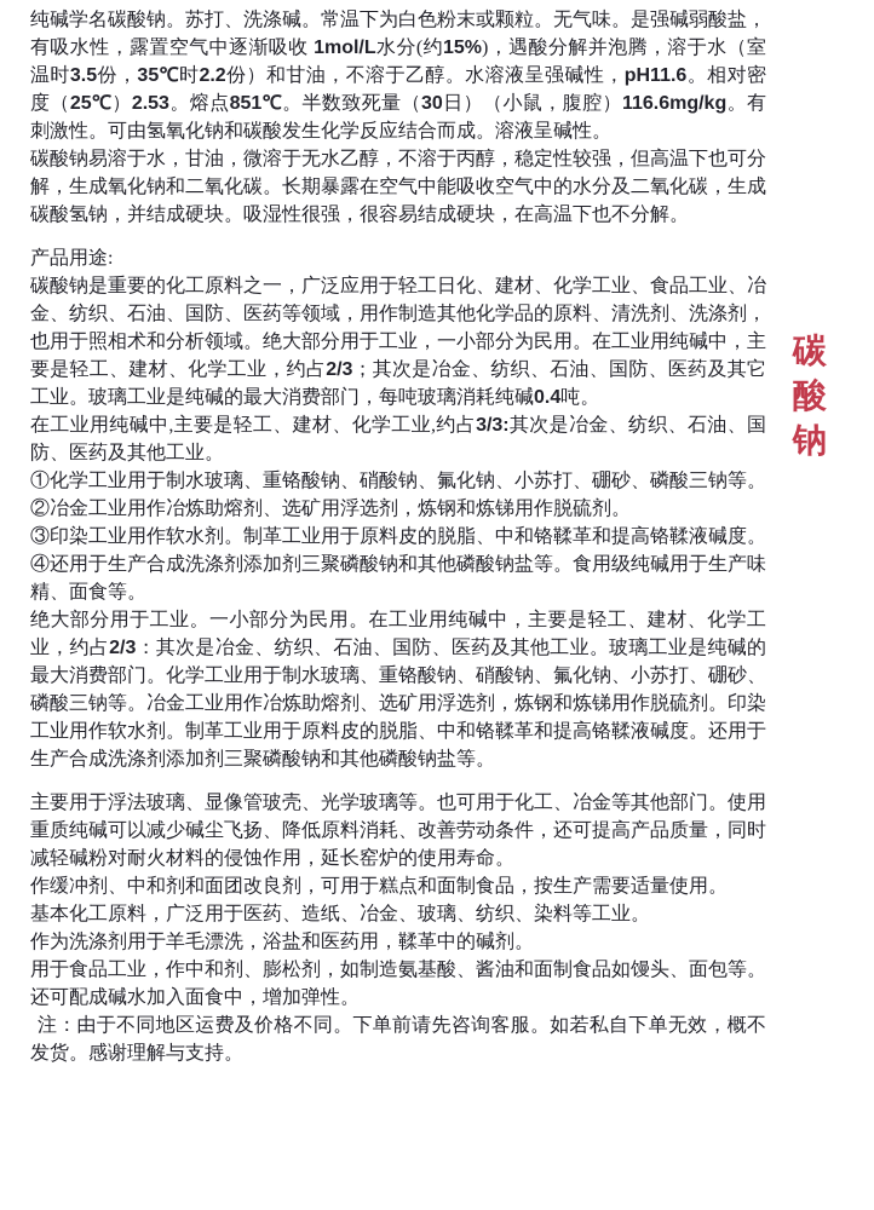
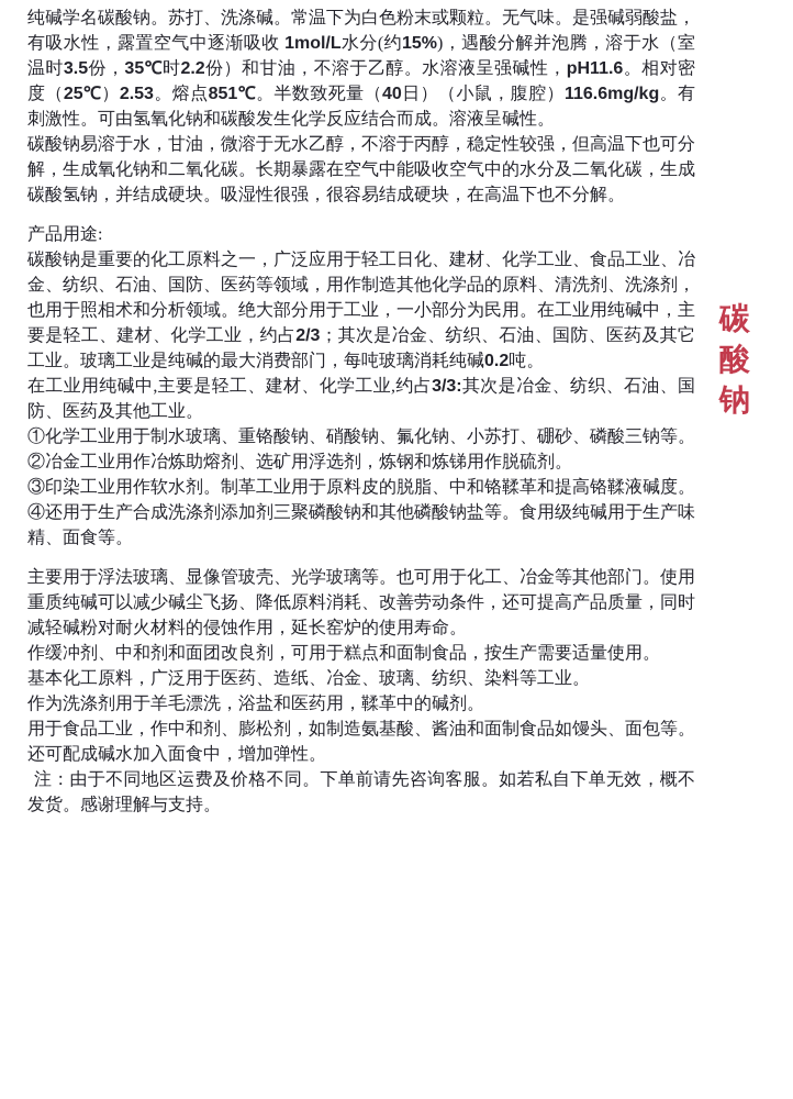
- 纯碱学名碳酸钠。苏打、洗涤碱。常温下为白色粉末或颗粒。无气味。是强碱弱酸盐，有吸水性，露置空气中逐渐吸收 1mol/L水分(约15%)，遇酸分解并泡腾，溶于水（室温时3.5份，35℃时2.2份）和甘油，不溶于乙醇。水溶液呈强碱性，pH11.6。相对密度（25℃）2.53。熔点851℃。半数致死量（30日）（小鼠，腹腔）116.6mg/kg。有刺激性。可由氢氧化钠和碳酸发生化学反应结合而成。溶液呈碱性。
+ 纯碱学名碳酸钠。苏打、洗涤碱。常温下为白色粉末或颗粒。无气味。是强碱弱酸盐，有吸水性，露置空气中逐渐吸收 1mol/L水分(约15%)，遇酸分解并泡腾，溶于水（室温时3.5份，35℃时2.2份）和甘油，不溶于乙醇。水溶液呈强碱性，pH11.6。相对密度（25℃）2.53。熔点851℃。半数致死量（40日）（小鼠，腹腔）116.6mg/kg。有刺激性。可由氢氧化钠和碳酸发生化学反应结合而成。溶液呈碱性。
  碳酸钠易溶于水，甘油，微溶于无水乙醇，不溶于丙醇，稳定性较强，但高温下也可分解，生成氧化钠和二氧化碳。长期暴露在空气中能吸收空气中的水分及二氧化碳，生成碳酸氢钠，并结成硬块。吸湿性很强，很容易结成硬块，在高温下也不分解。
  产品用途:
- 碳酸钠是重要的化工原料之一，广泛应用于轻工日化、建材、化学工业、食品工业、冶金、纺织、石油、国防、医药等领域，用作制造其他化学品的原料、清洗剂、洗涤剂，也用于照相术和分析领域。绝大部分用于工业，一小部分为民用。在工业用纯碱中，主要是轻工、建材、化学工业，约占2/3；其次是冶金、纺织、石油、国防、医药及其它工业。玻璃工业是纯碱的最大消费部门，每吨玻璃消耗纯碱0.4吨。
+ 碳酸钠是重要的化工原料之一，广泛应用于轻工日化、建材、化学工业、食品工业、冶金、纺织、石油、国防、医药等领域，用作制造其他化学品的原料、清洗剂、洗涤剂，也用于照相术和分析领域。绝大部分用于工业，一小部分为民用。在工业用纯碱中，主要是轻工、建材、化学工业，约占2/3；其次是冶金、纺织、石油、国防、医药及其它工业。玻璃工业是纯碱的最大消费部门，每吨玻璃消耗纯碱0.2吨。
  在工业用纯碱中,主要是轻工、建材、化学工业,约占3/3:其次是冶金、纺织、石油、国防、医药及其他工业。
  ①化学工业用于制水玻璃、重铬酸钠、硝酸钠、氟化钠、小苏打、硼砂、磷酸三钠等。
  ②冶金工业用作冶炼助熔剂、选矿用浮选剂，炼钢和炼锑用作脱硫剂。
  ③印染工业用作软水剂。制革工业用于原料皮的脱脂、中和铬鞣革和提高铬鞣液碱度。
  ④还用于生产合成洗涤剂添加剂三聚磷酸钠和其他磷酸钠盐等。食用级纯碱用于生产味精、面食等。
- 绝大部分用于工业。一小部分为民用。在工业用纯碱中，主要是轻工、建材、化学工业，约占2/3：其次是冶金、纺织、石油、国防、医药及其他工业。玻璃工业是纯碱的最大消费部门。化学工业用于制水玻璃、重铬酸钠、硝酸钠、氟化钠、小苏打、硼砂、磷酸三钠等。冶金工业用作冶炼助熔剂、选矿用浮选剂，炼钢和炼锑用作脱硫剂。印染工业用作软水剂。制革工业用于原料皮的脱脂、中和铬鞣革和提高铬鞣液碱度。还用于生产合成洗涤剂添加剂三聚磷酸钠和其他磷酸钠盐等。
  主要用于浮法玻璃、显像管玻壳、光学玻璃等。也可用于化工、冶金等其他部门。使用重质纯碱可以减少碱尘飞扬、降低原料消耗、改善劳动条件，还可提高产品质量，同时减轻碱粉对耐火材料的侵蚀作用，延长窑炉的使用寿命。
  作缓冲剂、中和剂和面团改良剂，可用于糕点和面制食品，按生产需要适量使用。
  基本化工原料，广泛用于医药、造纸、冶金、玻璃、纺织、染料等工业。
  作为洗涤剂用于羊毛漂洗，浴盐和医药用，鞣革中的碱剂。
  用于食品工业，作中和剂、膨松剂，如制造氨基酸、酱油和面制食品如馒头、面包等。还可配成碱水加入面食中，增加弹性。
  注：由于不同地区运费及价格不同。下单前请先咨询客服。如若私自下单无效，概不发货。感谢理解与支持。
  碳
  酸
  钠
